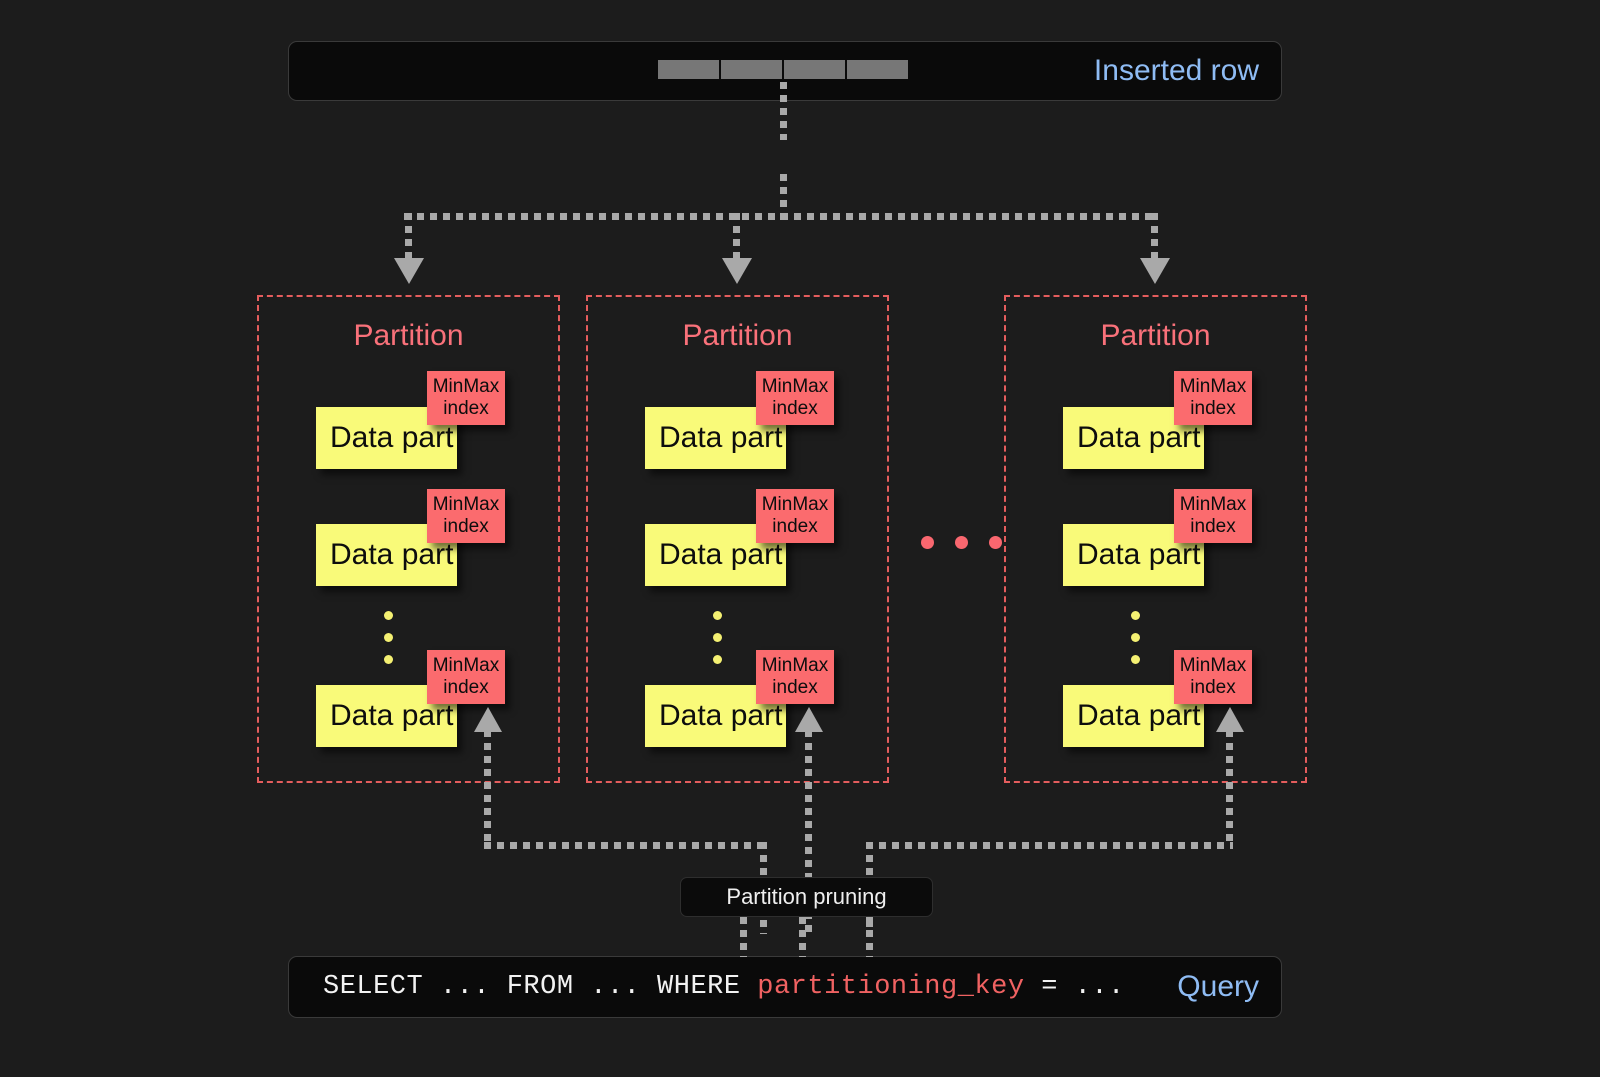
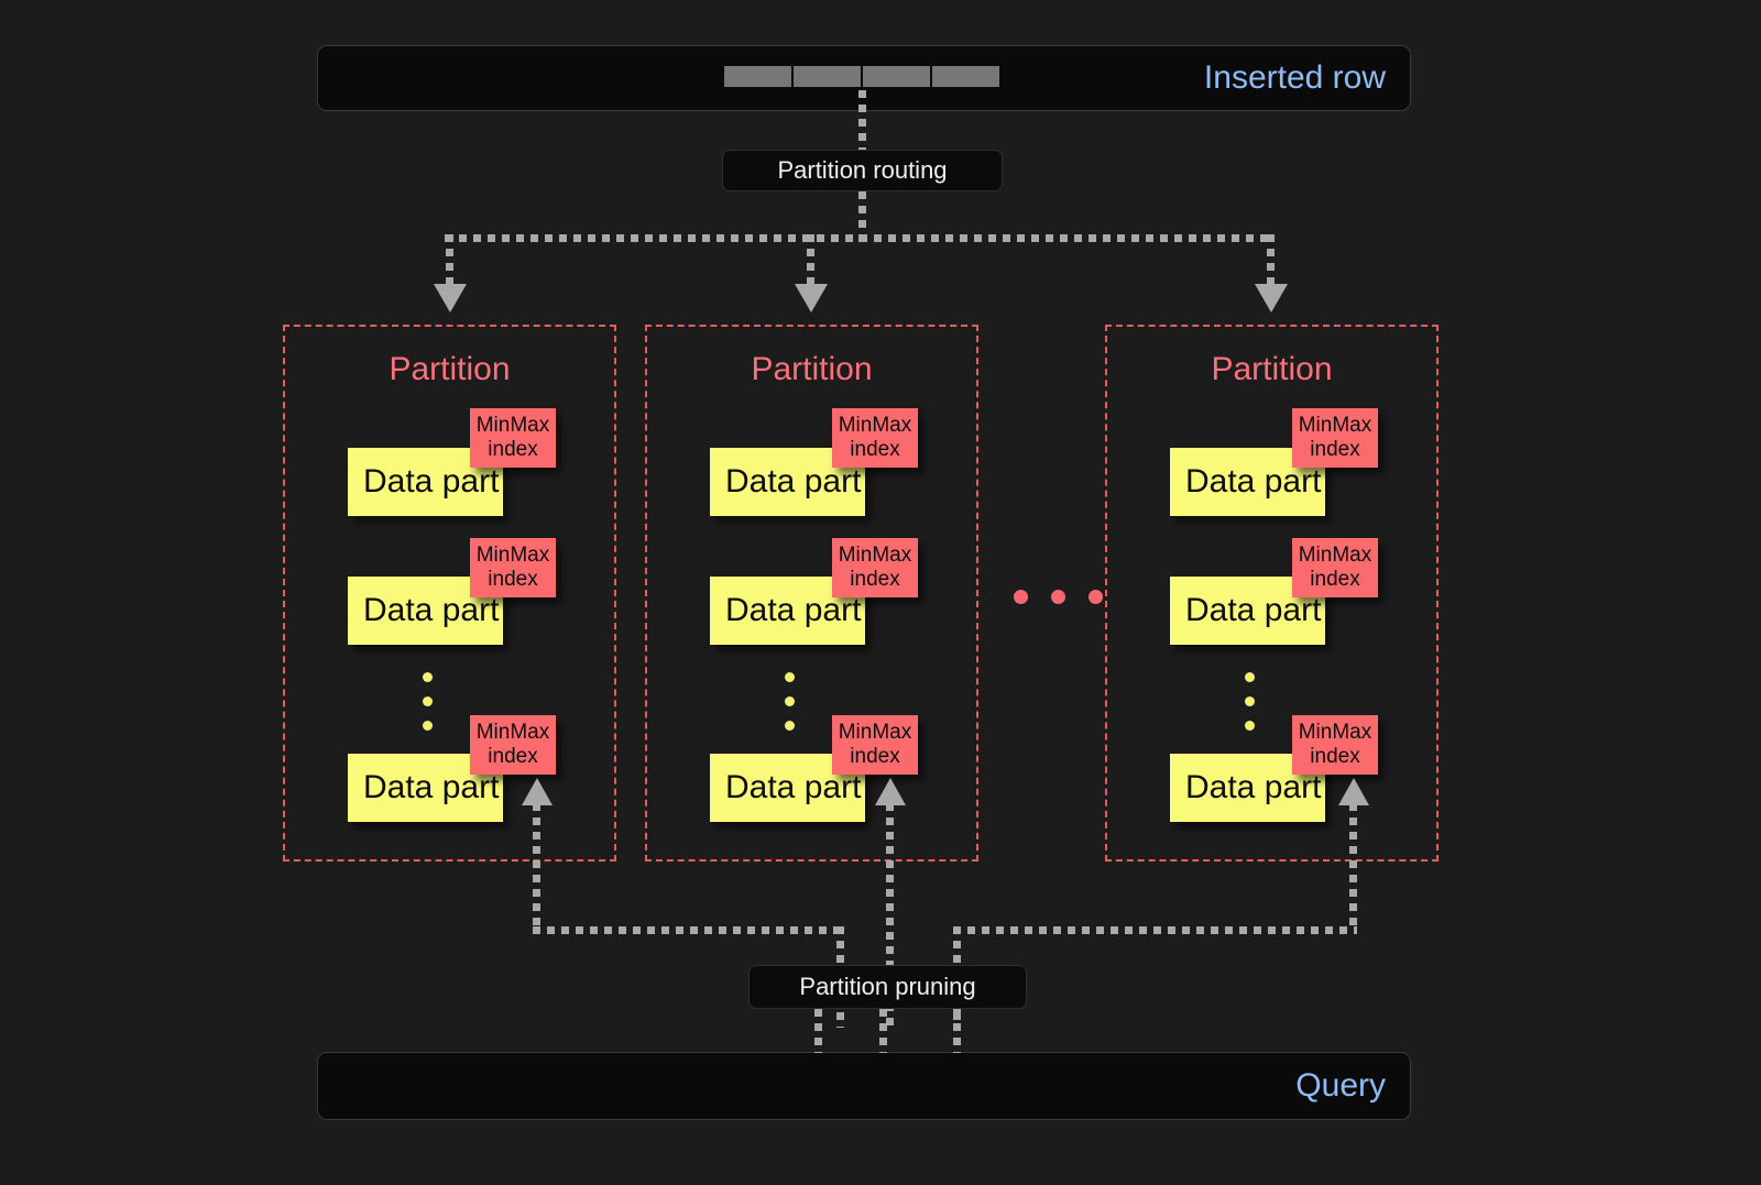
  Inserted row
+ Partition routing
  Partition
  MinMax
  index
  Data part
  MinMax
  index
  Data part
  MinMax
  index
  Data part
  Partition
  MinMax
  index
  Data part
  MinMax
  index
  Data part
  MinMax
  index
  Data part
  Partition
  MinMax
  index
  Data part
  MinMax
  index
  Data part
  MinMax
  index
  Data part
  Partition pruning
- SELECT ... FROM ... WHERE partitioning_key = ...
  Query
